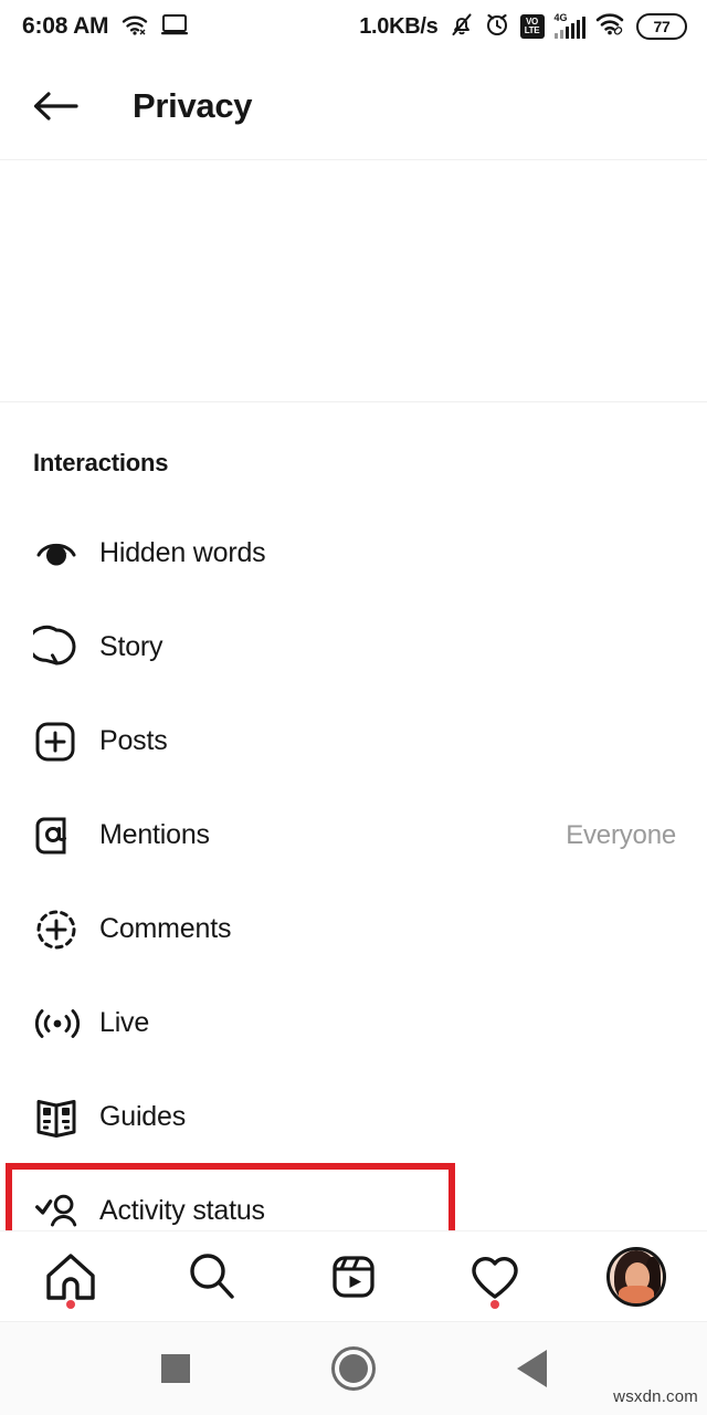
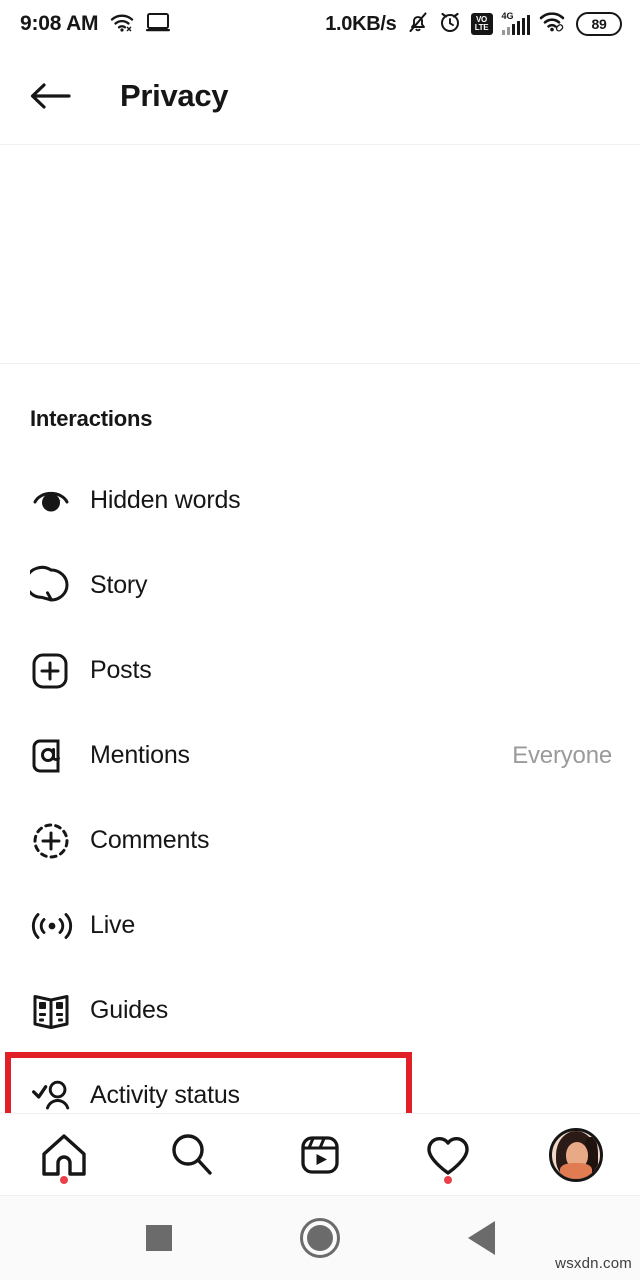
- 6:08 AM
+ 9:08 AM
  1.0KB/s
  VO
  LTE
  4G
- 77
+ 89
  Privacy
  Interactions
  Hidden words
  Story
  Posts
  Mentions
  Everyone
  Comments
  Live
  Guides
  Activity status
  wsxdn.com
